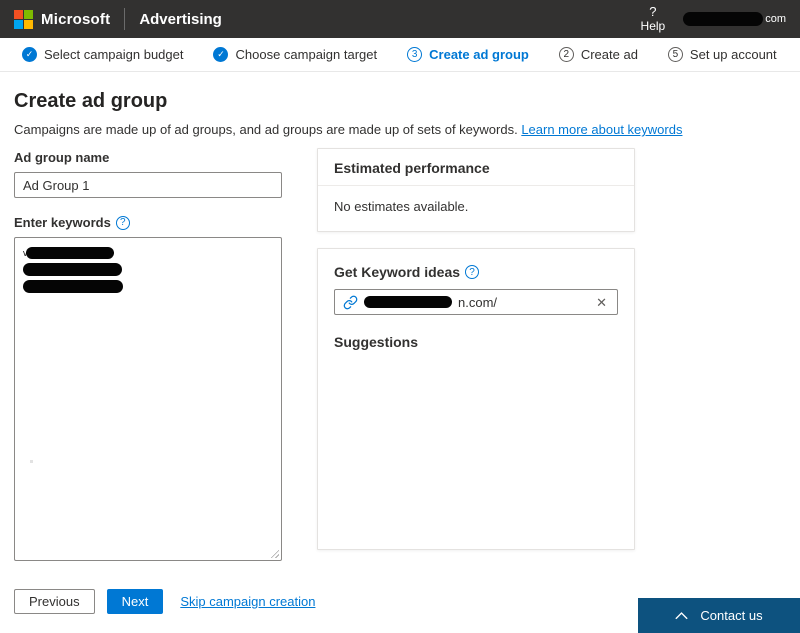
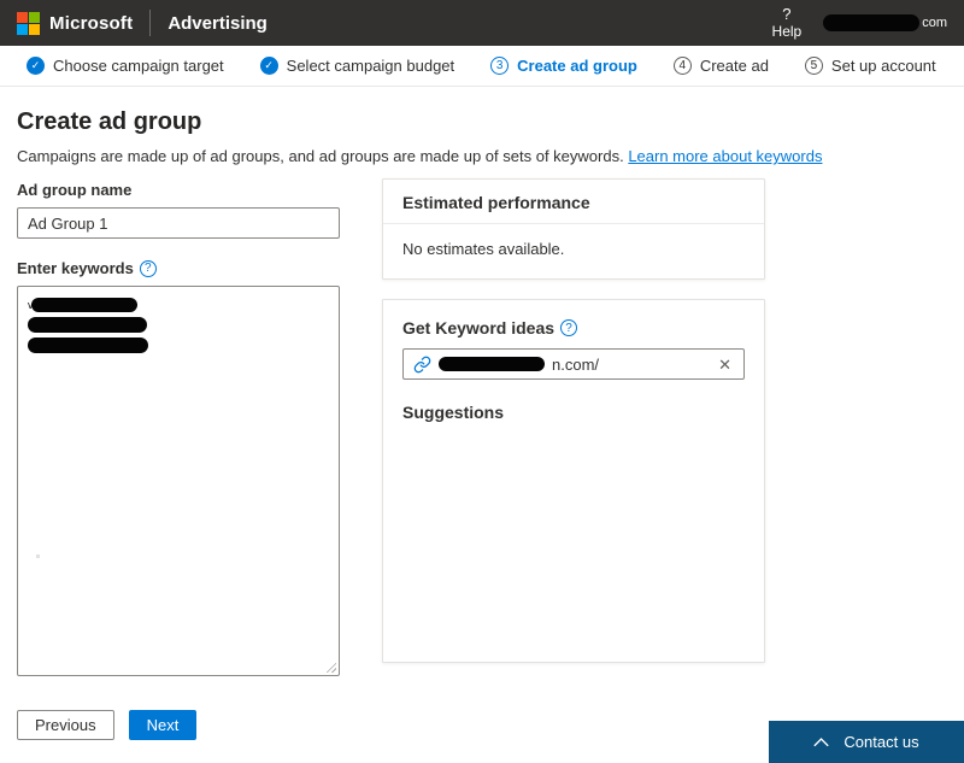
  Microsoft
  Advertising
  ?
  Help
  com
  ✓
- Select campaign budget
+ Choose campaign target
  ✓
- Choose campaign target
+ Select campaign budget
  3
  Create ad group
- 2
+ 4
  Create ad
  5
  Set up account
  Create ad group
  Campaigns are made up of ad groups, and ad groups are made up of sets of keywords. Learn more about keywords
  Ad group name
  Ad Group 1
  Enter keywords
  ?
  Estimated performance
  No estimates available.
  Get Keyword ideas
  ?
  n.com/
  ✕
  Suggestions
  Previous
  Next
- Skip campaign creation
  Contact us
